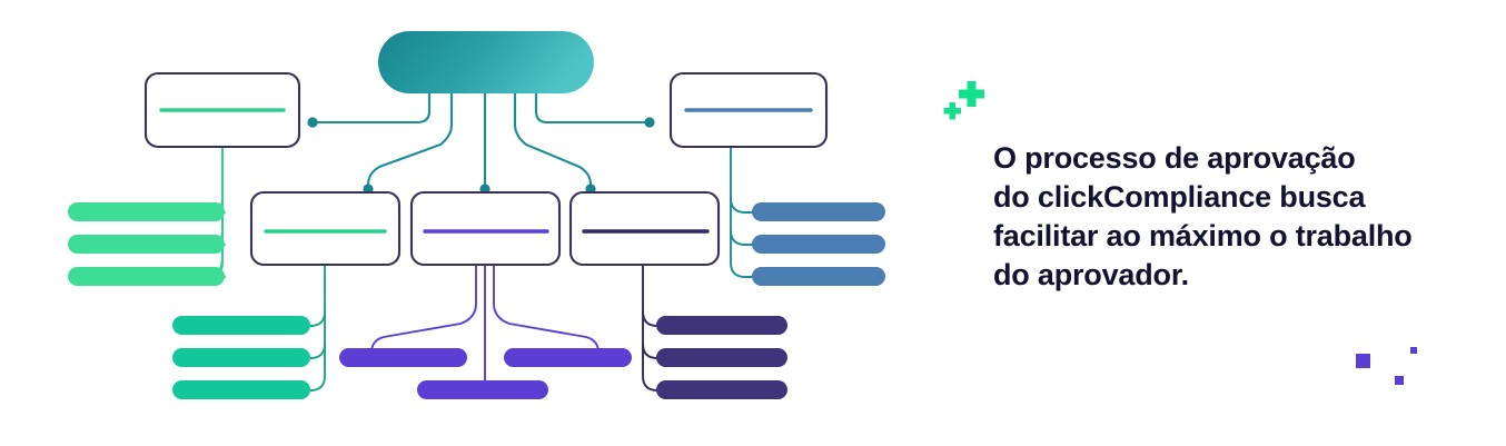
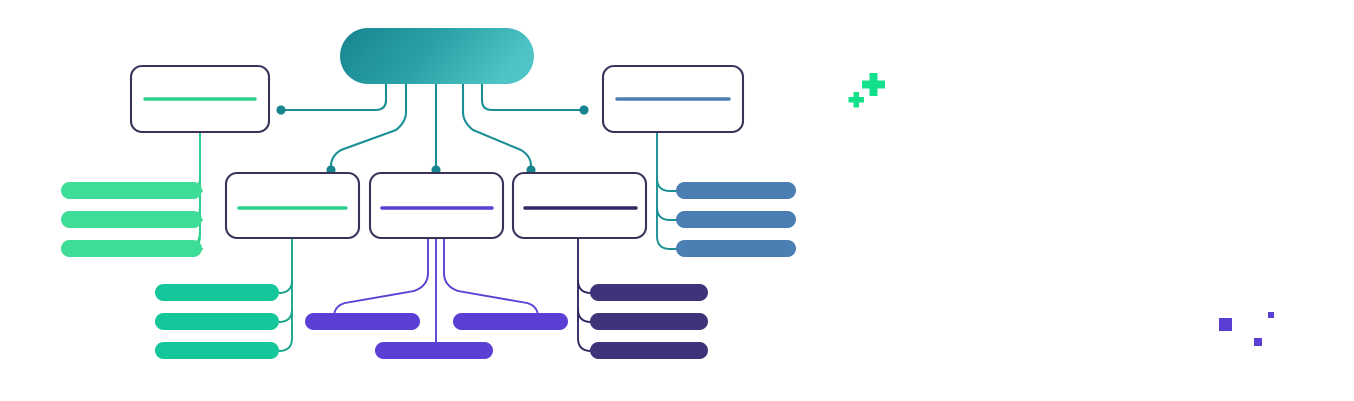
- O processo de aprovação
- do clickCompliance busca
- facilitar ao máximo o trabalho
- do aprovador.
